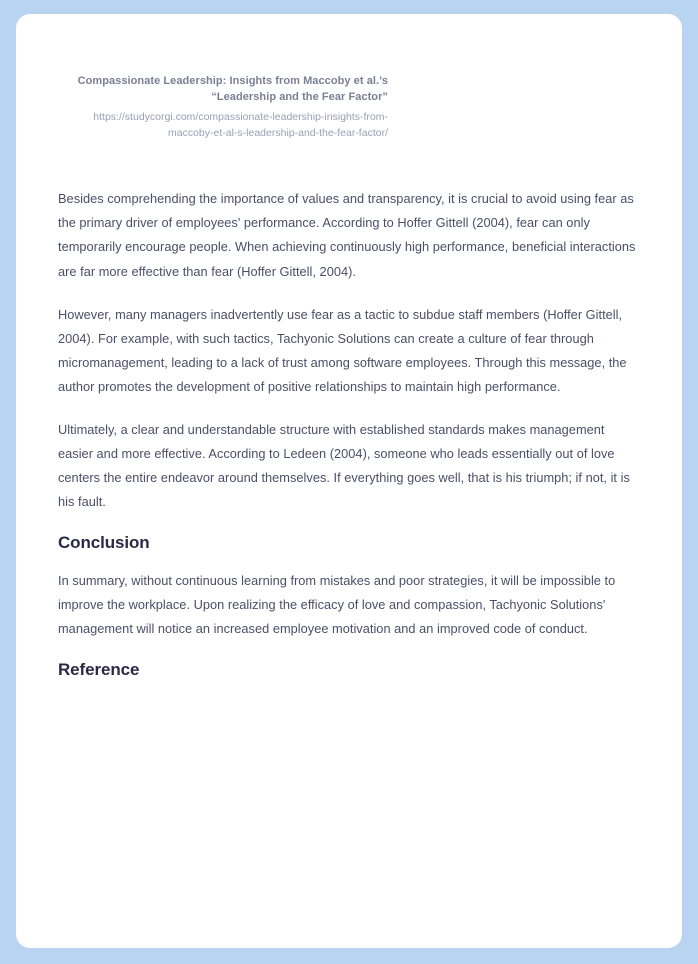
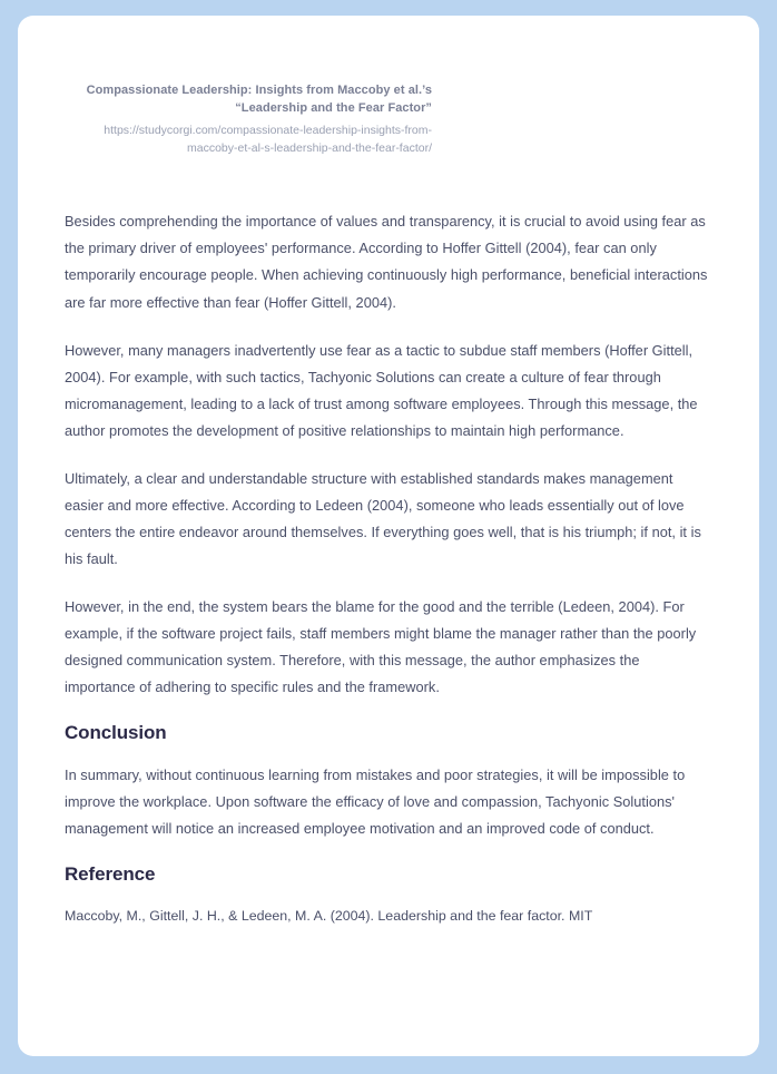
  Compassionate Leadership: Insights from Maccoby et al.’s “Leadership and the Fear Factor”
  https://studycorgi.com/compassionate-leadership-insights-from-maccoby-et-al-s-leadership-and-the-fear-factor/
  Besides comprehending the importance of values and transparency, it is crucial to avoid using fear as the primary driver of employees' performance. According to Hoffer Gittell (2004), fear can only temporarily encourage people. When achieving continuously high performance, beneficial interactions are far more effective than fear (Hoffer Gittell, 2004).
  However, many managers inadvertently use fear as a tactic to subdue staff members (Hoffer Gittell, 2004). For example, with such tactics, Tachyonic Solutions can create a culture of fear through micromanagement, leading to a lack of trust among software employees. Through this message, the author promotes the development of positive relationships to maintain high performance.
  Ultimately, a clear and understandable structure with established standards makes management easier and more effective. According to Ledeen (2004), someone who leads essentially out of love centers the entire endeavor around themselves. If everything goes well, that is his triumph; if not, it is his fault.
+ However, in the end, the system bears the blame for the good and the terrible (Ledeen, 2004). For example, if the software project fails, staff members might blame the manager rather than the poorly designed communication system. Therefore, with this message, the author emphasizes the importance of adhering to specific rules and the framework.
  Conclusion
- In summary, without continuous learning from mistakes and poor strategies, it will be impossible to improve the workplace. Upon realizing the efficacy of love and compassion, Tachyonic Solutions' management will notice an increased employee motivation and an improved code of conduct.
+ In summary, without continuous learning from mistakes and poor strategies, it will be impossible to improve the workplace. Upon software the efficacy of love and compassion, Tachyonic Solutions' management will notice an increased employee motivation and an improved code of conduct.
  Reference
+ Maccoby, M., Gittell, J. H., & Ledeen, M. A. (2004). Leadership and the fear factor. MIT
